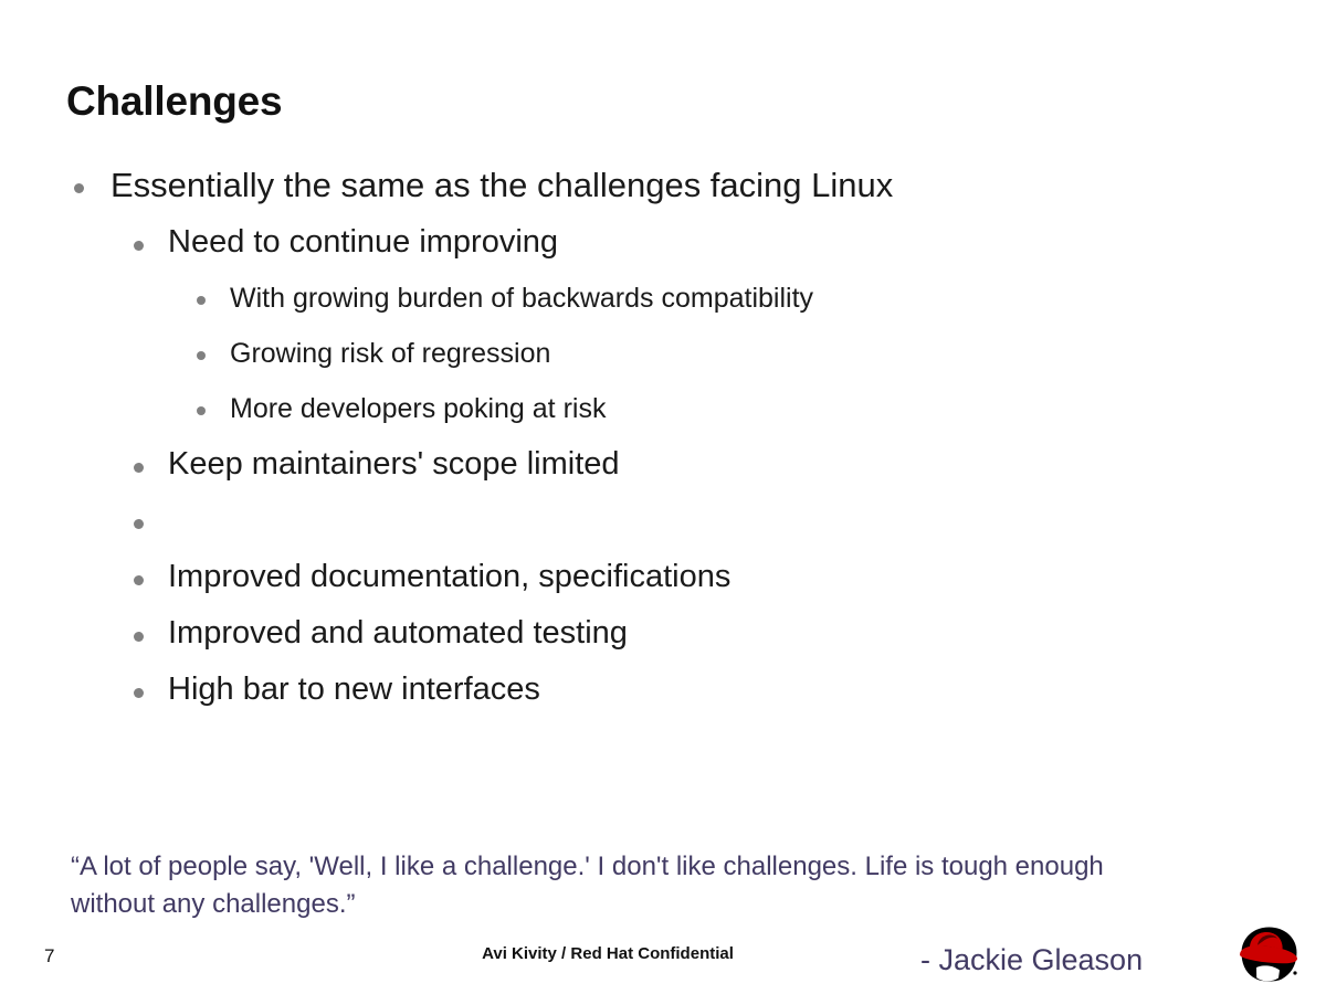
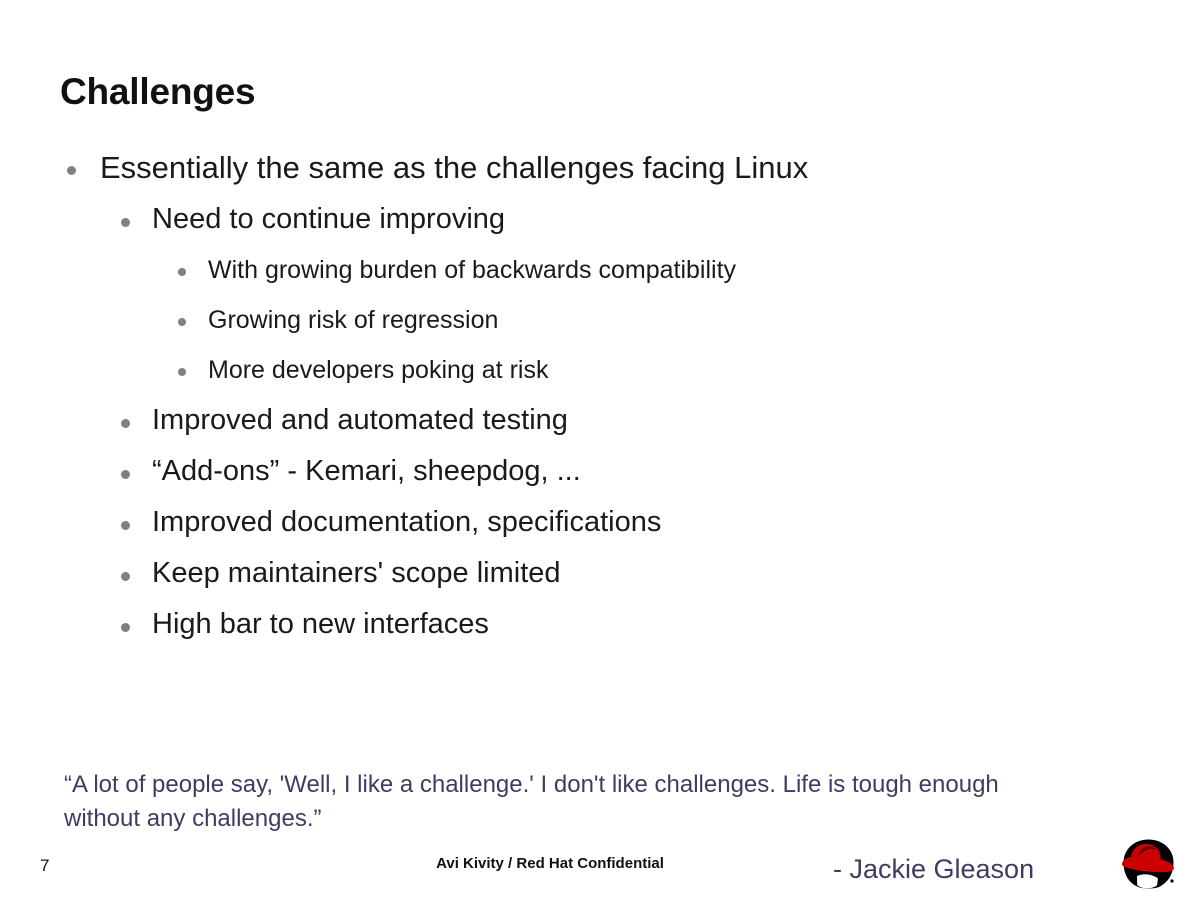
  Challenges
  Essentially the same as the challenges facing Linux
  Need to continue improving
  With growing burden of backwards compatibility
  Growing risk of regression
  More developers poking at risk
- Keep maintainers' scope limited
+ Improved and automated testing
+ “Add-ons” - Kemari, sheepdog, ...
  Improved documentation, specifications
- Improved and automated testing
+ Keep maintainers' scope limited
  High bar to new interfaces
  “A lot of people say, 'Well, I like a challenge.' I don't like challenges. Life is tough enough without any challenges.”
  - Jackie Gleason
  7
  Avi Kivity / Red Hat Confidential
